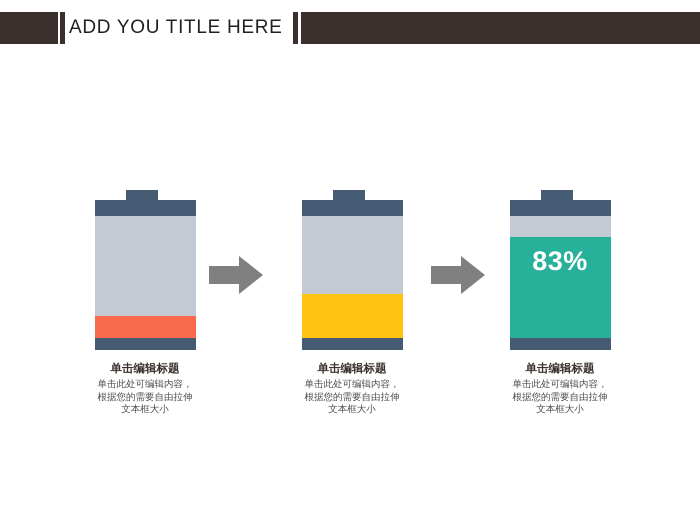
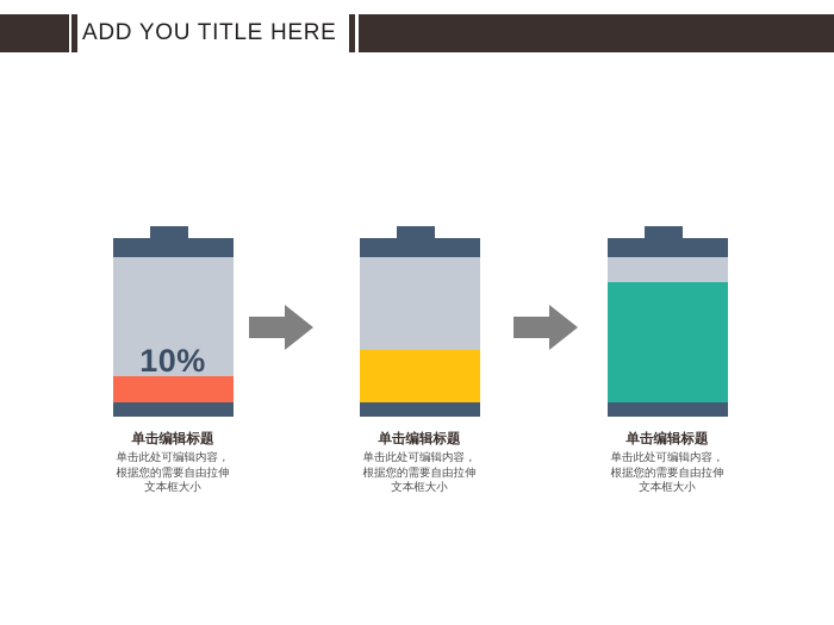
  ADD YOU TITLE HERE
+ 10%
  单击编辑标题
  单击此处可编辑内容，
  根据您的需要自由拉伸
  文本框大小
  单击编辑标题
  单击此处可编辑内容，
  根据您的需要自由拉伸
  文本框大小
- 83%
  单击编辑标题
  单击此处可编辑内容，
  根据您的需要自由拉伸
  文本框大小
